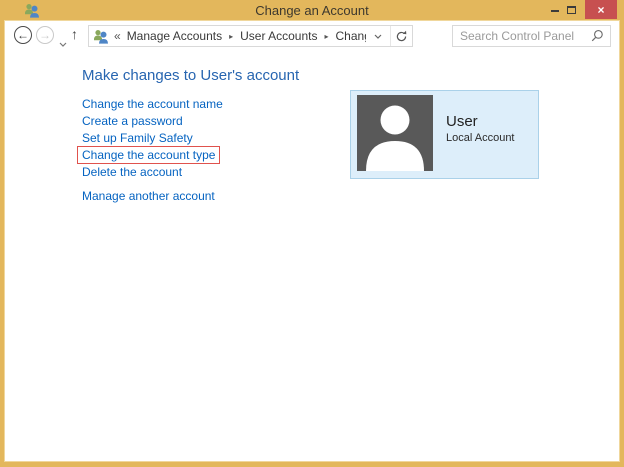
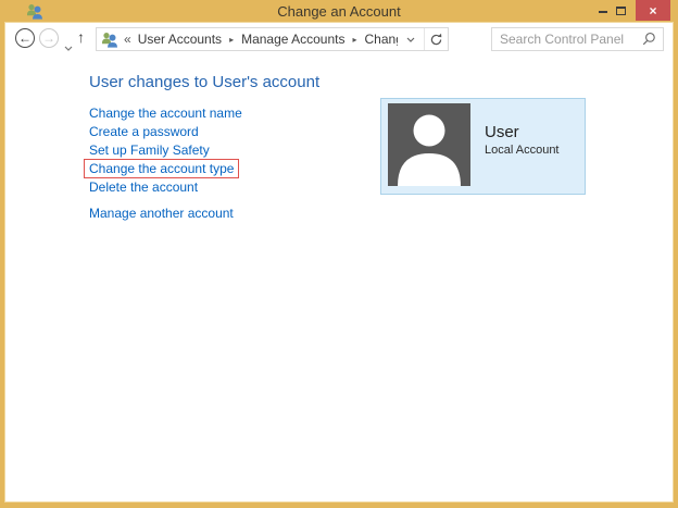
  Change an Account
  ×
  ←
  →
  ↑
  «
- Manage Accounts
+ User Accounts
  ▸
- User Accounts
+ Manage Accounts
  ▸
  Search Control Panel
- Make changes to User's account
+ User changes to User's account
  Change the account name
  Create a password
  Set up Family Safety
  Change the account type
  Delete the account
  Manage another account
  User
  Local Account
